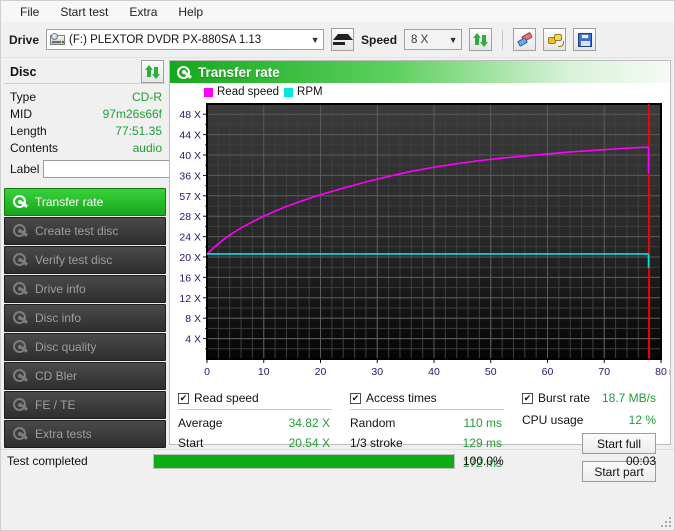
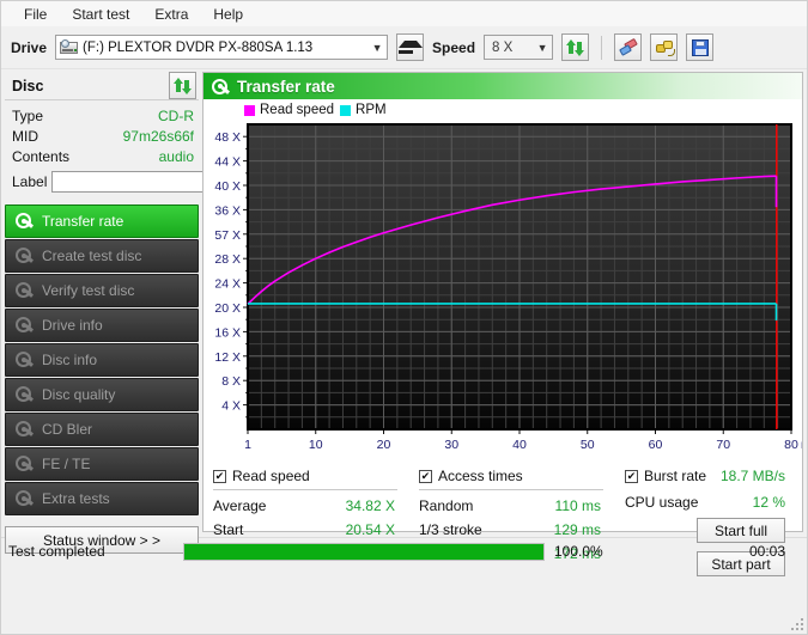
  File
  Start test
  Extra
  Help
  Drive
  (F:) PLEXTOR DVDR PX-880SA 1.13
  ▼
  Speed
  8 X
  ▼
  Disc
  Type
  CD-R
  MID
  97m26s66f
- Length
- 77:51.35
  Contents
  audio
  Label
  Transfer rate
  Create test disc
  Verify test disc
  Drive info
  Disc info
  Disc quality
  CD Bler
  FE / TE
  Extra tests
+ Status window > >
  Transfer rate
  Read speed
  RPM
  4 X
  8 X
  12 X
  16 X
  20 X
  24 X
  28 X
  57 X
  36 X
  40 X
  44 X
  48 X
- 0
+ 1
  10
  20
  30
  40
  50
  60
  70
  80
  Read speed
  Average
  34.82 X
  Start
  20.54 X
  Access times
  Random
  110 ms
  1/3 stroke
  129 ms
  172 ms
  Burst rate
  18.7 MB/s
  CPU usage
  12 %
  Start full
  Start part
  Test completed
  100.0%
  00:03
